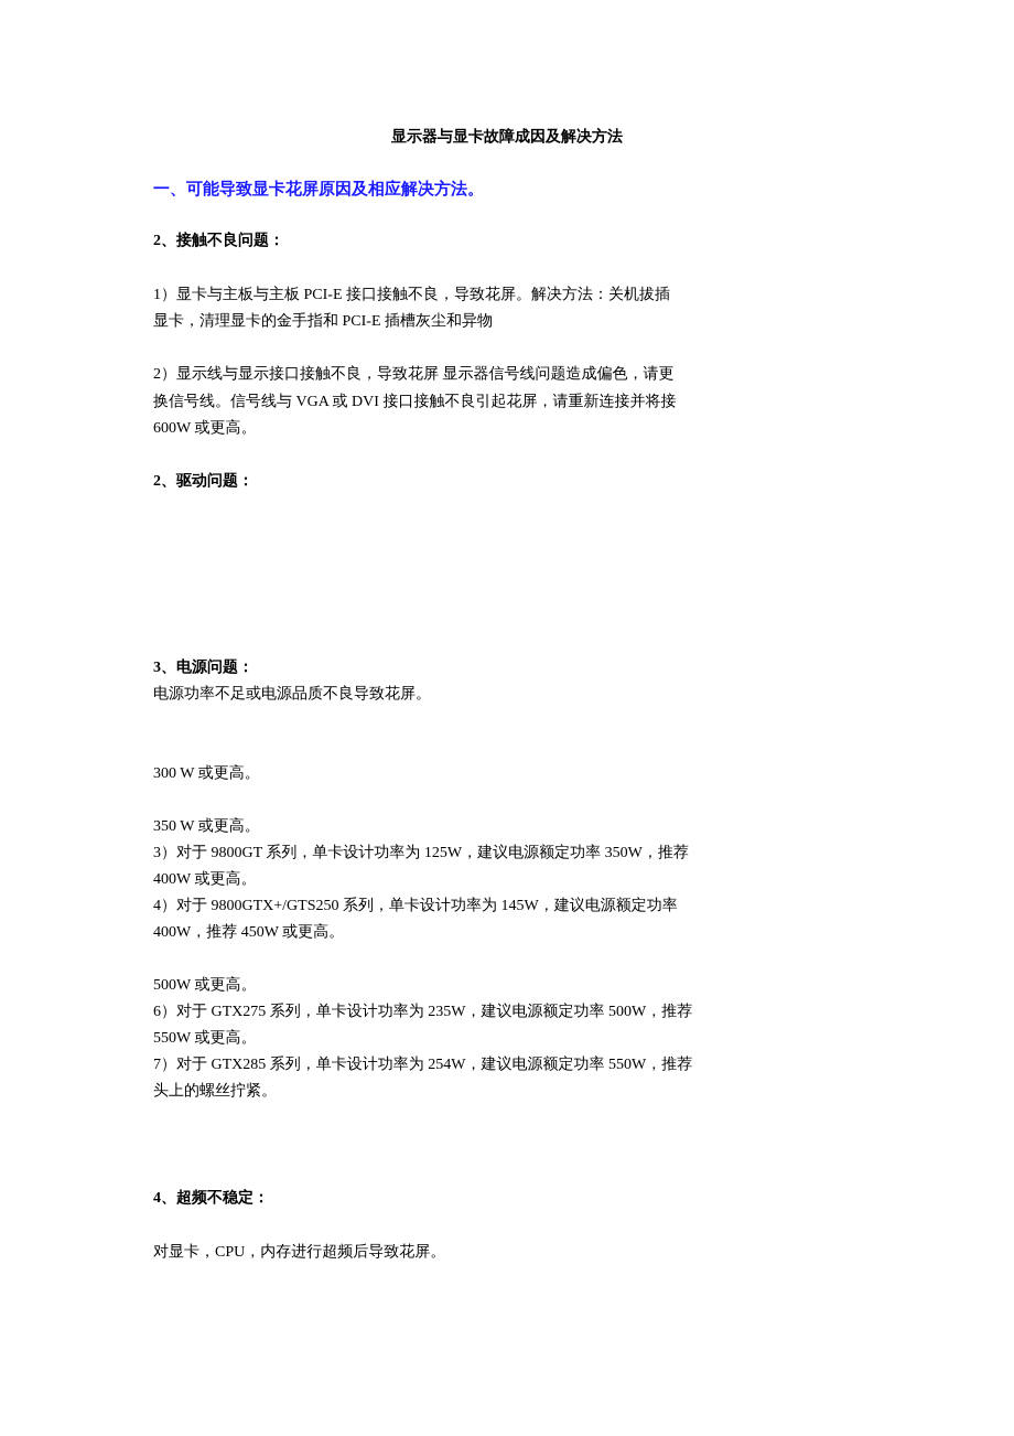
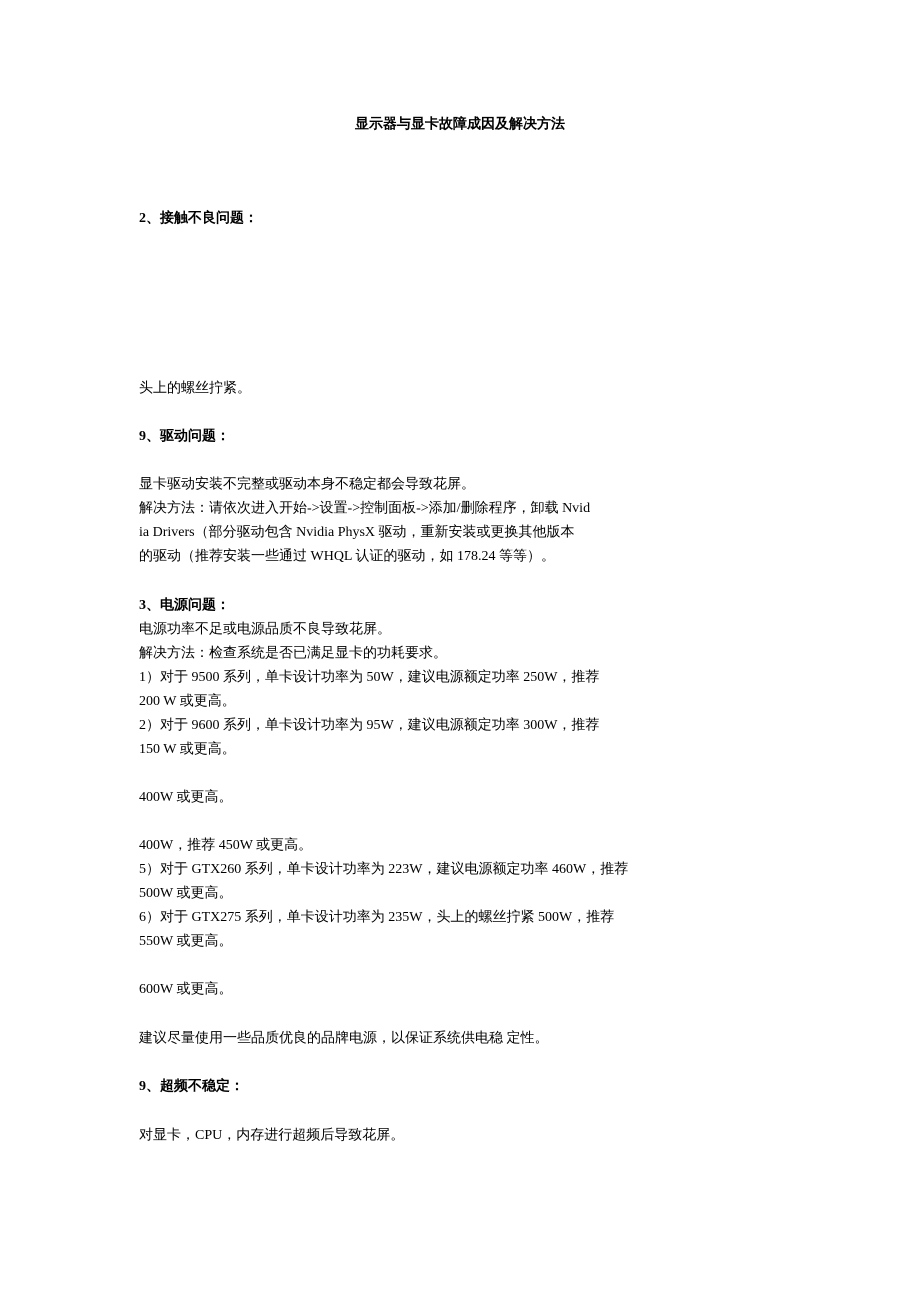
  显示器与显卡故障成因及解决方法
- 一、可能导致显卡花屏原因及相应解决方法。
  2、接触不良问题：
- 1）显卡与主板与主板 PCI-E 接口接触不良，导致花屏。解决方法：关机拔插
- 显卡，清理显卡的金手指和 PCI-E 插槽灰尘和异物
- 2）显示线与显示接口接触不良，导致花屏 显示器信号线问题造成偏色，请更
- 换信号线。信号线与 VGA 或 DVI 接口接触不良引起花屏，请重新连接并将接
- 600W 或更高。
+ 头上的螺丝拧紧。
- 2、驱动问题：
+ 9、驱动问题：
+ 显卡驱动安装不完整或驱动本身不稳定都会导致花屏。
+ 解决方法：请依次进入开始->设置->控制面板->添加/删除程序，卸载 Nvid
+ ia Drivers（部分驱动包含 Nvidia PhysX 驱动，重新安装或更换其他版本
+ 的驱动（推荐安装一些通过 WHQL 认证的驱动，如 178.24 等等）。
  3、电源问题：
  电源功率不足或电源品质不良导致花屏。
+ 解决方法：检查系统是否已满足显卡的功耗要求。
+ 1）对于 9500 系列，单卡设计功率为 50W，建议电源额定功率 250W，推荐
- 300 W 或更高。
+ 200 W 或更高。
+ 2）对于 9600 系列，单卡设计功率为 95W，建议电源额定功率 300W，推荐
- 350 W 或更高。
+ 150 W 或更高。
- 3）对于 9800GT 系列，单卡设计功率为 125W，建议电源额定功率 350W，推荐
  400W 或更高。
- 4）对于 9800GTX+/GTS250 系列，单卡设计功率为 145W，建议电源额定功率
  400W，推荐 450W 或更高。
+ 5）对于 GTX260 系列，单卡设计功率为 223W，建议电源额定功率 460W，推荐
  500W 或更高。
- 6）对于 GTX275 系列，单卡设计功率为 235W，建议电源额定功率 500W，推荐
+ 6）对于 GTX275 系列，单卡设计功率为 235W，头上的螺丝拧紧 500W，推荐
  550W 或更高。
- 7）对于 GTX285 系列，单卡设计功率为 254W，建议电源额定功率 550W，推荐
- 头上的螺丝拧紧。
+ 600W 或更高。
+ 建议尽量使用一些品质优良的品牌电源，以保证系统供电稳 定性。
- 4、超频不稳定：
+ 9、超频不稳定：
  对显卡，CPU，内存进行超频后导致花屏。
